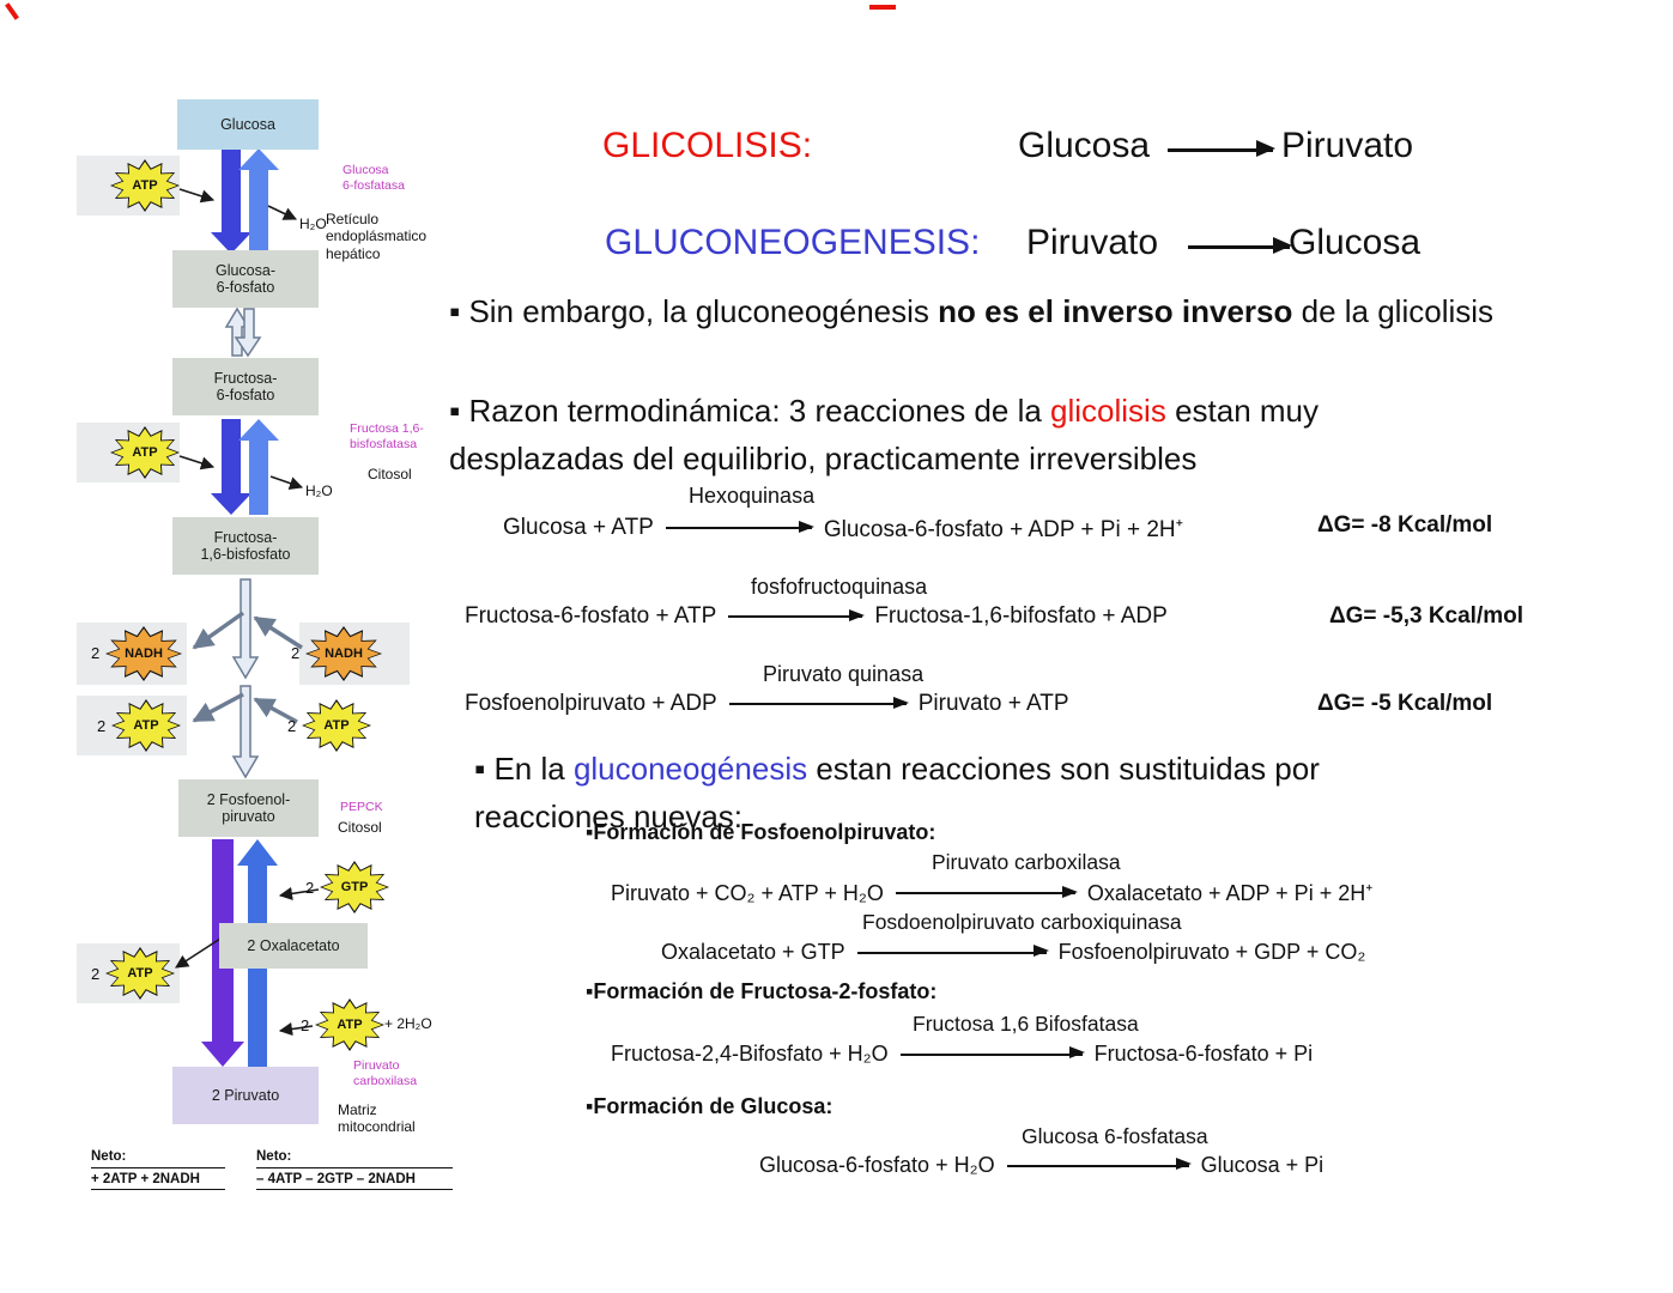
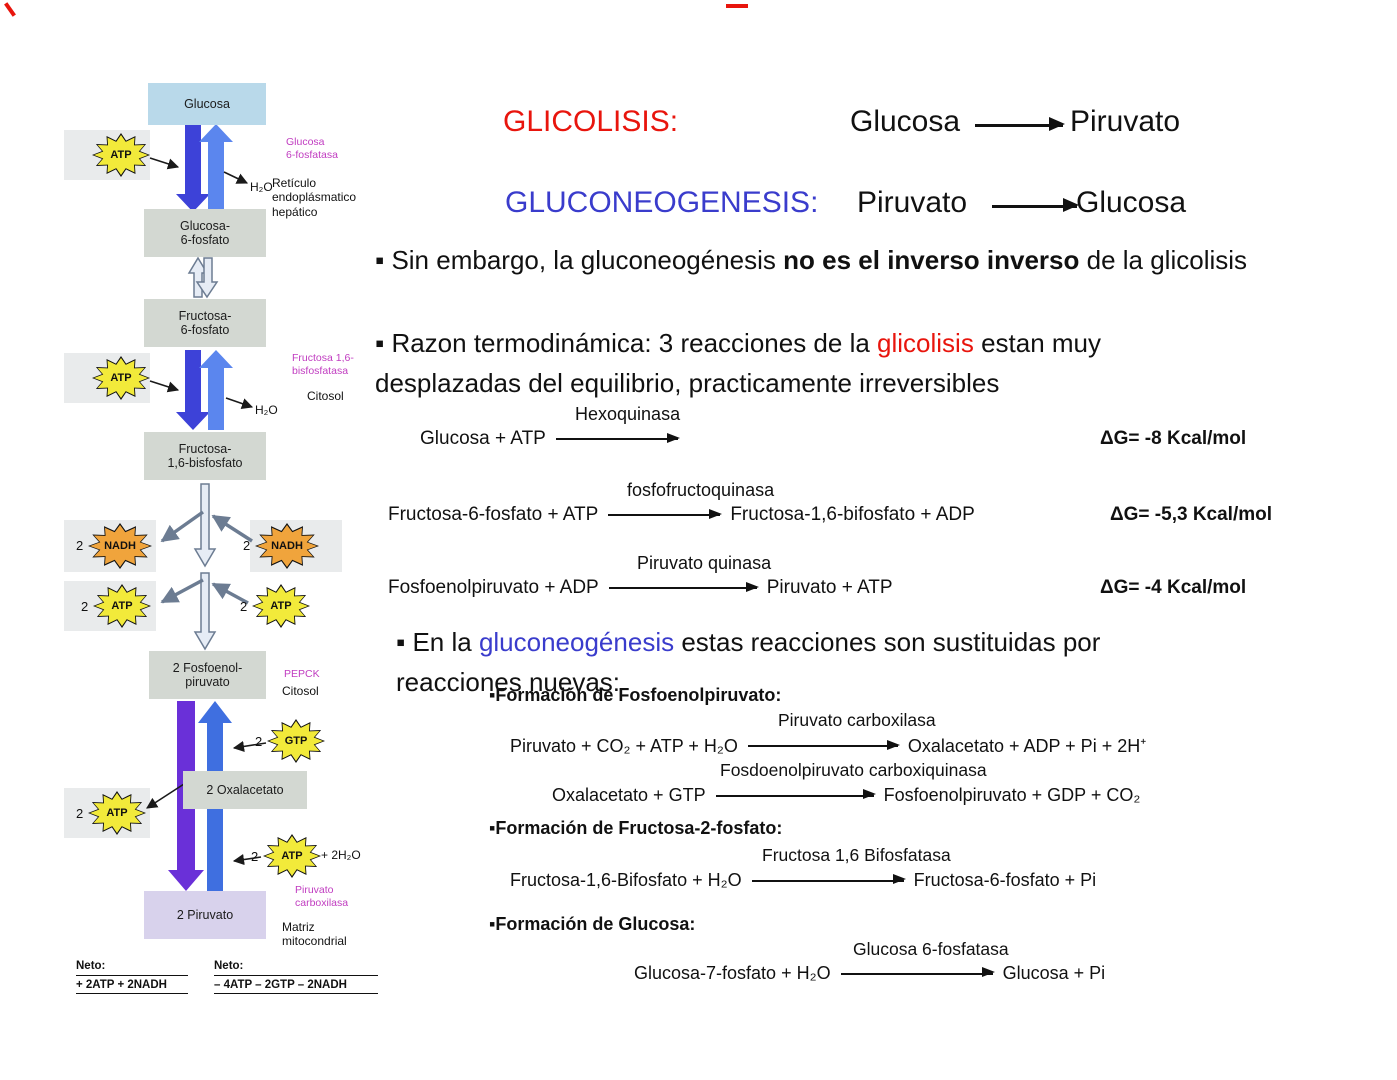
  Glucosa
  Glucosa-
  6-fosfato
  Fructosa-
  6-fosfato
  Fructosa-
  1,6-bisfosfato
  2 Fosfoenol-
  piruvato
  2 Oxalacetato
  2 Piruvato
  ATP
  ATP
  NADH
  NADH
  ATP
  ATP
  GTP
  ATP
  ATP
  2
  2
  2
  2
  2
  2
  2
  Glucosa
  6-fosfatasa
  Fructosa 1,6-
  bisfosfatasa
  PEPCK
  Piruvato
  carboxilasa
  H₂O
  Retículo
  endoplásmatico
  hepático
  Citosol
  H₂O
  Citosol
  Matriz
  mitocondrial
  + 2H₂O
  Neto:
  + 2ATP + 2NADH
  Neto:
  – 4ATP – 2GTP – 2NADH
  GLICOLISIS:
  Glucosa
  Piruvato
  GLUCONEOGENESIS:
  Piruvato
  Glucosa
  ▪ Sin embargo, la gluconeogénesis no es el inverso inverso de la glicolisis
  ▪ Razon termodinámica: 3 reacciones de la glicolisis estan muy desplazadas del equilibrio, practicamente irreversibles
  Hexoquinasa
  Glucosa + ATP
- Glucosa-6-fosfato + ADP + Pi + 2H⁺
  ΔG= -8 Kcal/mol
  fosfofructoquinasa
  Fructosa-6-fosfato + ATP
  Fructosa-1,6-bifosfato + ADP
  ΔG= -5,3 Kcal/mol
  Piruvato quinasa
  Fosfoenolpiruvato + ADP
  Piruvato + ATP
- ΔG= -5 Kcal/mol
+ ΔG= -4 Kcal/mol
- ▪ En la gluconeogénesis estan reacciones son sustituidas por reacciones nuevas:
+ ▪ En la gluconeogénesis estas reacciones son sustituidas por reacciones nuevas:
  ▪Formación de Fosfoenolpiruvato:
  Piruvato carboxilasa
  Piruvato + CO₂ + ATP + H₂O
  Oxalacetato + ADP + Pi + 2H⁺
  Fosdoenolpiruvato carboxiquinasa
  Oxalacetato + GTP
  Fosfoenolpiruvato + GDP + CO₂
  ▪Formación de Fructosa-2-fosfato:
  Fructosa 1,6 Bifosfatasa
- Fructosa-2,4-Bifosfato + H₂O
+ Fructosa-1,6-Bifosfato + H₂O
  Fructosa-6-fosfato + Pi
  ▪Formación de Glucosa:
  Glucosa 6-fosfatasa
- Glucosa-6-fosfato + H₂O
+ Glucosa-7-fosfato + H₂O
  Glucosa + Pi
